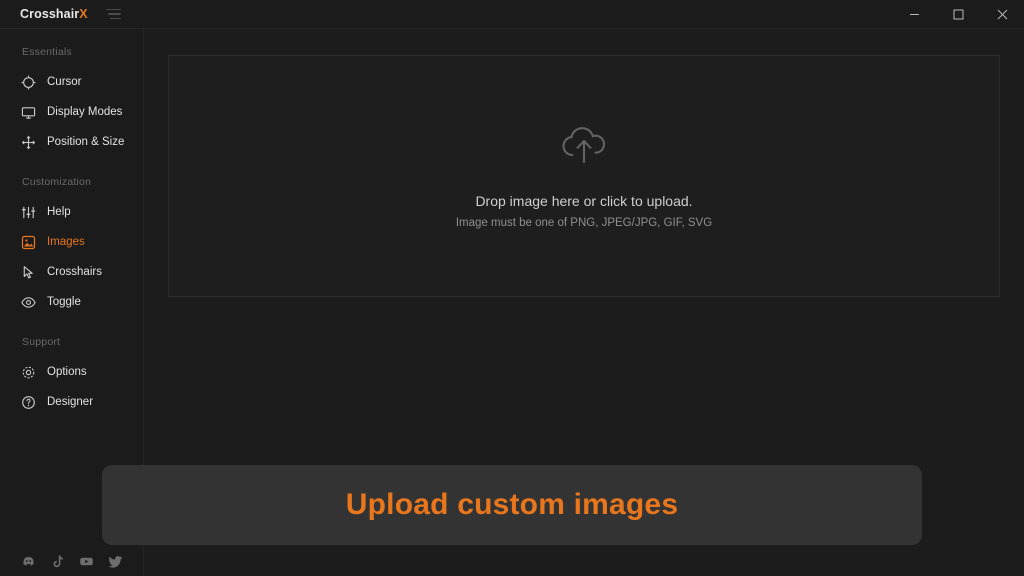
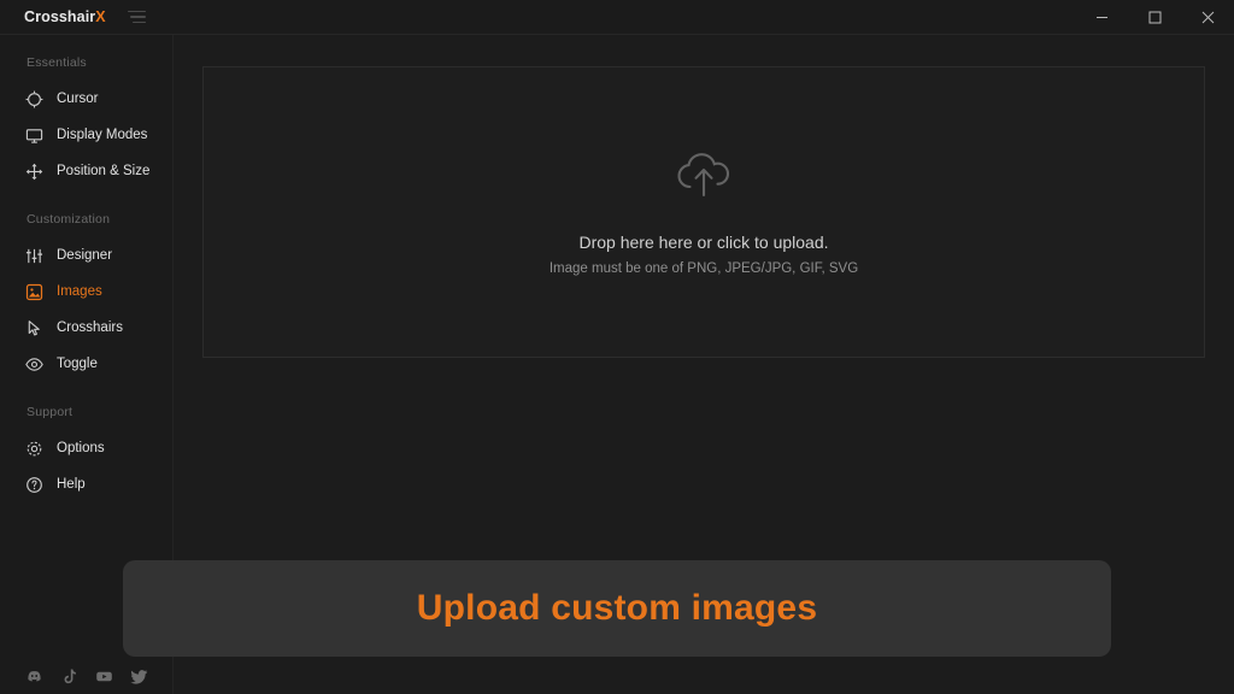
  CrosshairX
  Essentials
  Cursor
  Display Modes
  Position & Size
  Customization
- Help
+ Designer
  Images
  Crosshairs
  Toggle
  Support
  Options
- Designer
+ Help
- Drop image here or click to upload.
+ Drop here here or click to upload.
  Image must be one of PNG, JPEG/JPG, GIF, SVG
  Upload custom images
